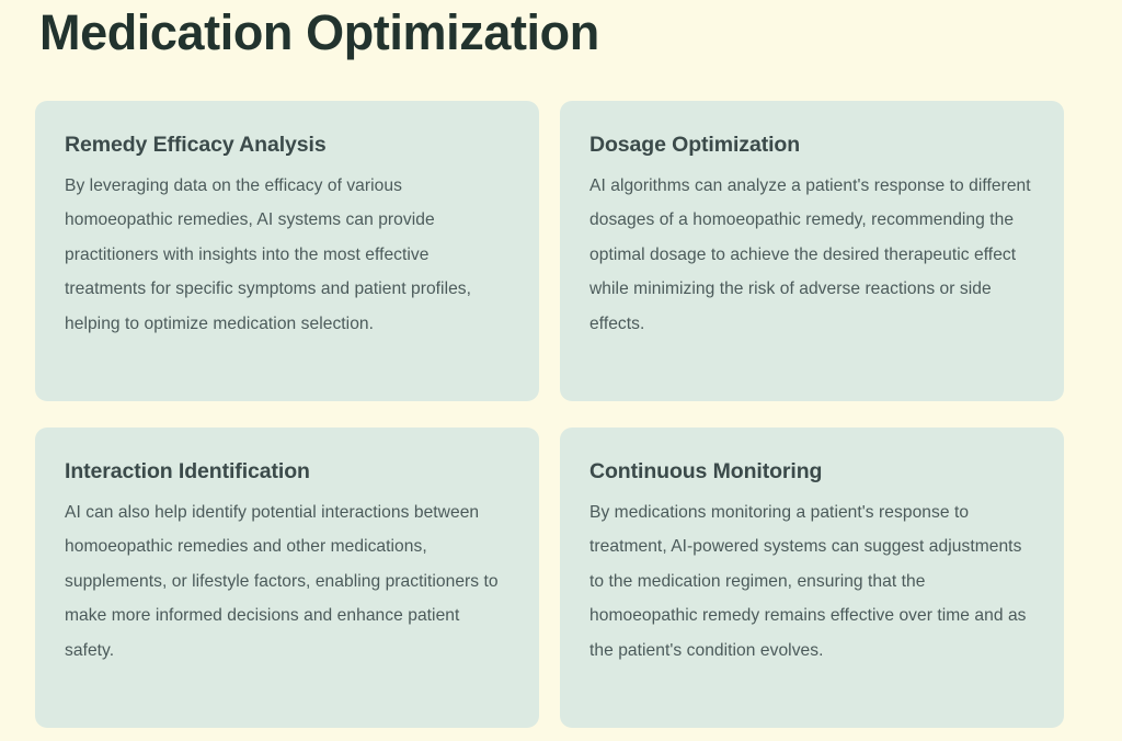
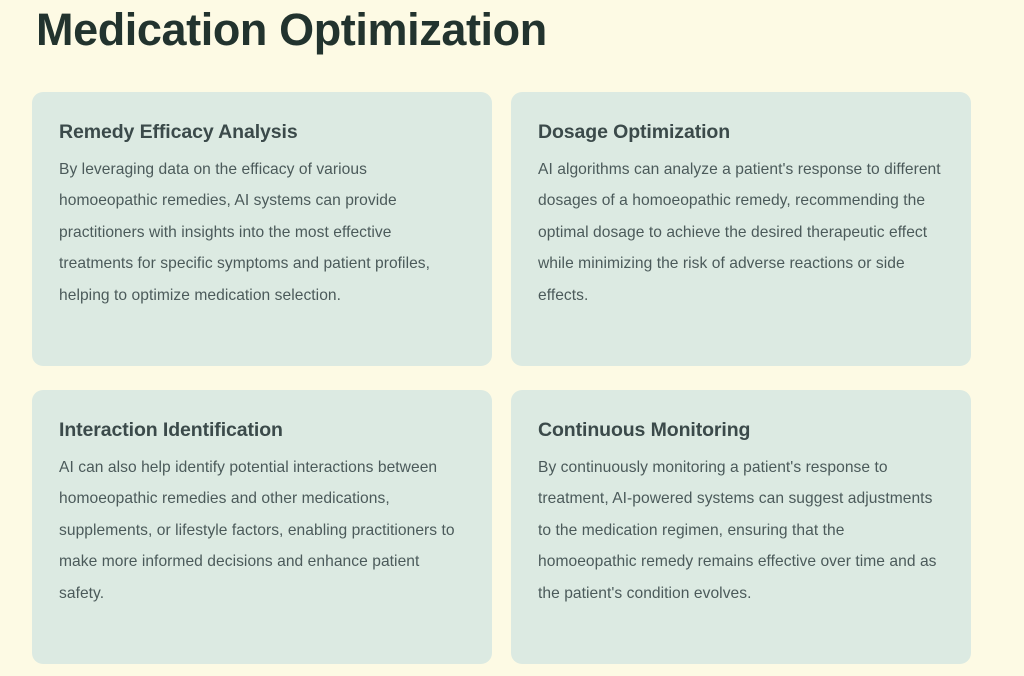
  Medication Optimization
  Remedy Efficacy Analysis
  By leveraging data on the efficacy of various homoeopathic remedies, AI systems can provide practitioners with insights into the most effective treatments for specific symptoms and patient profiles, helping to optimize medication selection.
  Dosage Optimization
  AI algorithms can analyze a patient's response to different dosages of a homoeopathic remedy, recommending the optimal dosage to achieve the desired therapeutic effect while minimizing the risk of adverse reactions or side effects.
  Interaction Identification
  AI can also help identify potential interactions between homoeopathic remedies and other medications, supplements, or lifestyle factors, enabling practitioners to make more informed decisions and enhance patient safety.
  Continuous Monitoring
- By medications monitoring a patient's response to treatment, AI-powered systems can suggest adjustments to the medication regimen, ensuring that the homoeopathic remedy remains effective over time and as the patient's condition evolves.
+ By continuously monitoring a patient's response to treatment, AI-powered systems can suggest adjustments to the medication regimen, ensuring that the homoeopathic remedy remains effective over time and as the patient's condition evolves.
